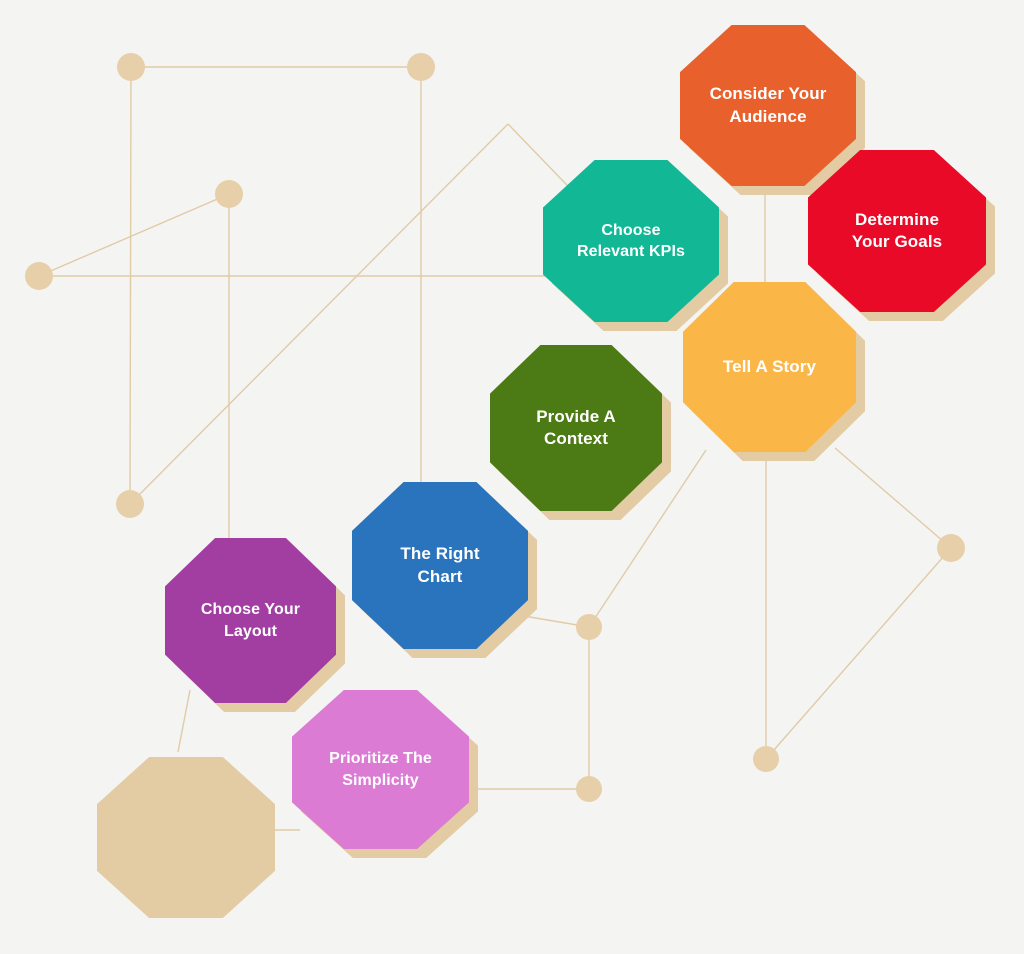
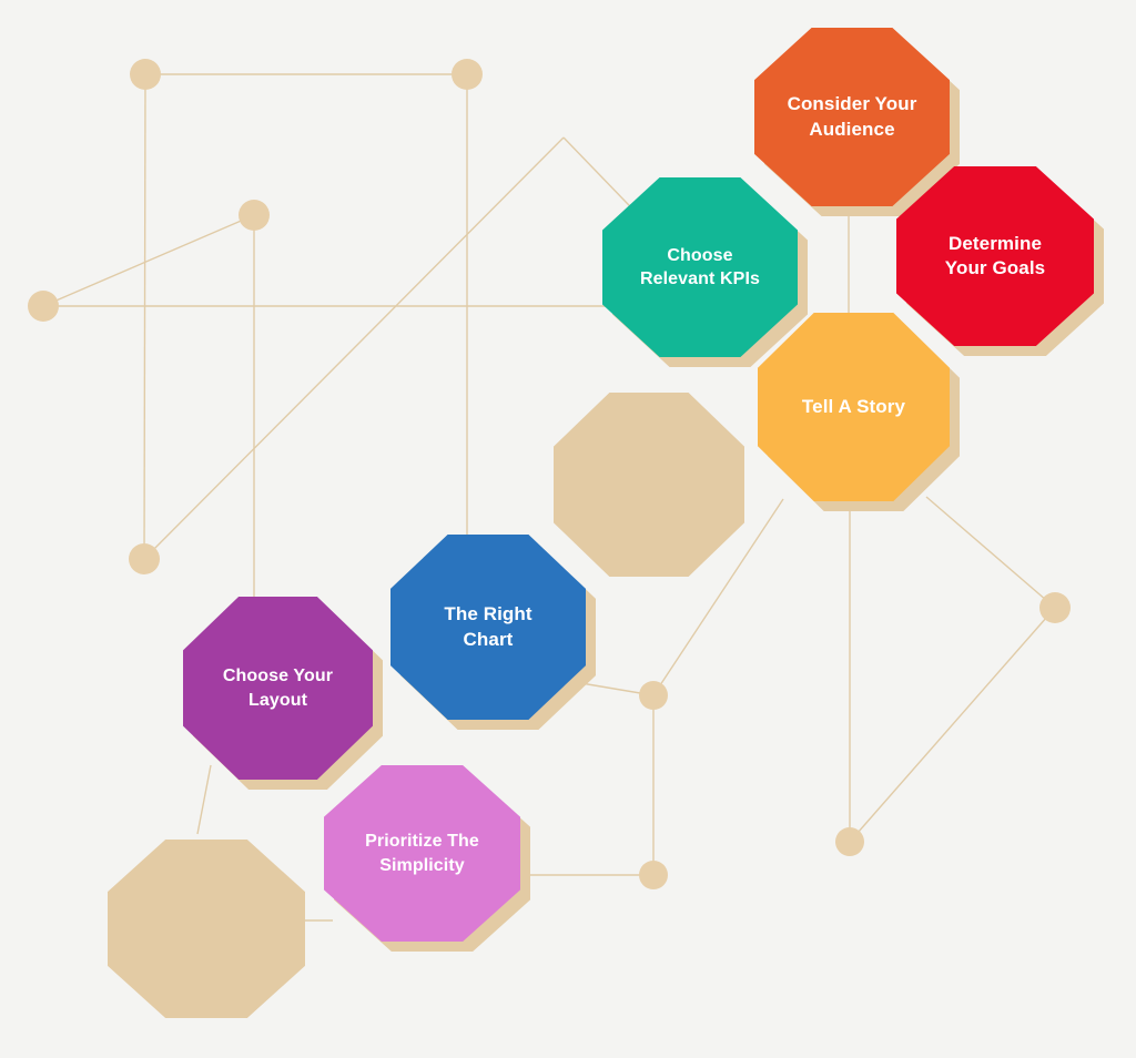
  Consider Your
  Audience
  Determine
  Your Goals
  Choose
  Relevant KPIs
  Tell A Story
- Provide A
- Context
  The Right
  Chart
  Choose Your
  Layout
  Prioritize The
  Simplicity
